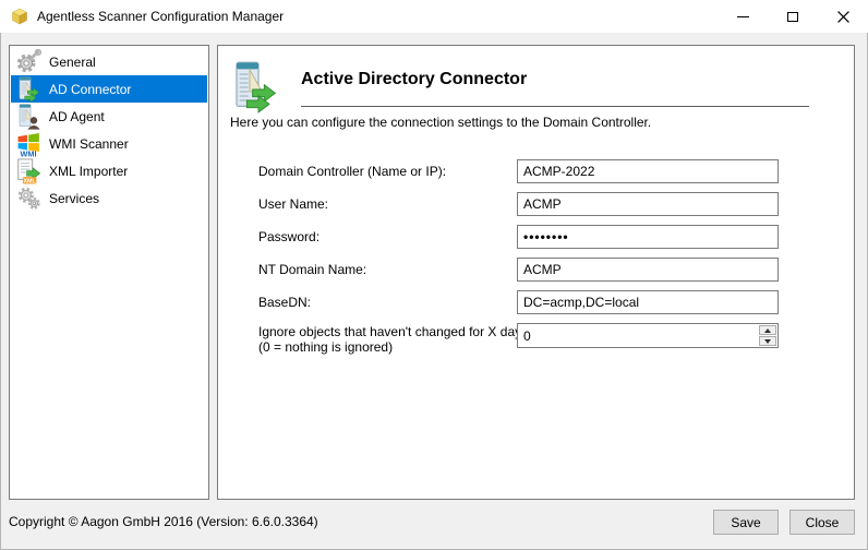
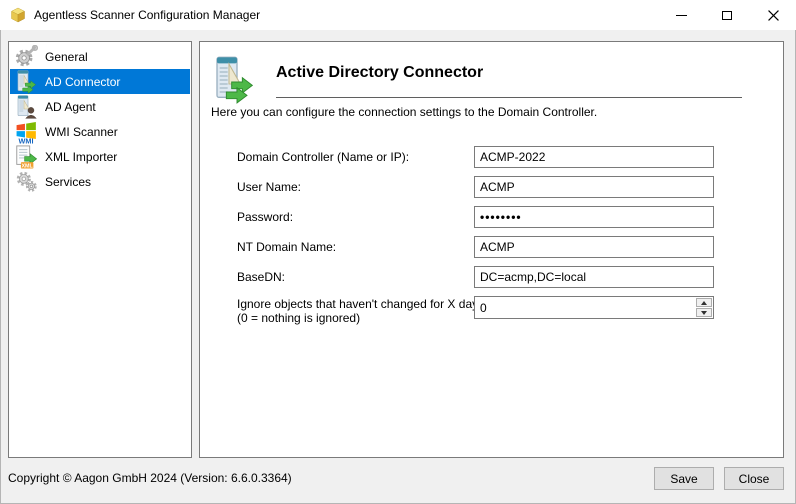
  Agentless Scanner Configuration Manager
  General
  AD Connector
  AD Agent
  WMI
  WMI Scanner
  XML Importer
  Services
  Active Directory Connector
  Here you can configure the connection settings to the Domain Controller.
  Domain Controller (Name or IP):
  ACMP-2022
  User Name:
  ACMP
  Password:
  ••••••••
  NT Domain Name:
  ACMP
  BaseDN:
  DC=acmp,DC=local
  Ignore objects that haven't changed for X da
  (0 = nothing is ignored)
  0
- Copyright © Aagon GmbH 2016 (Version: 6.6.0.3364)
+ Copyright © Aagon GmbH 2024 (Version: 6.6.0.3364)
  Save
  Close
